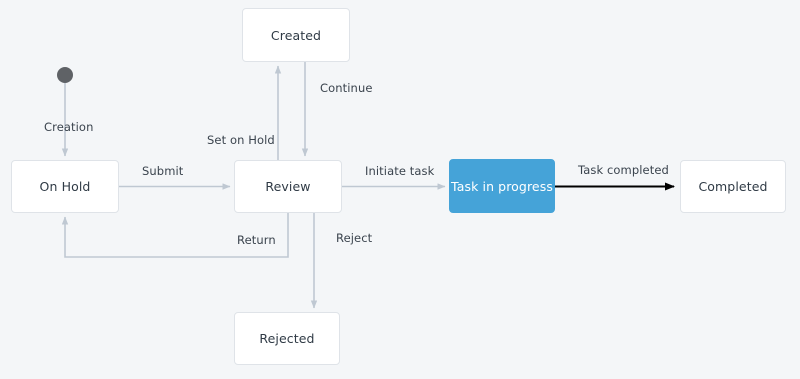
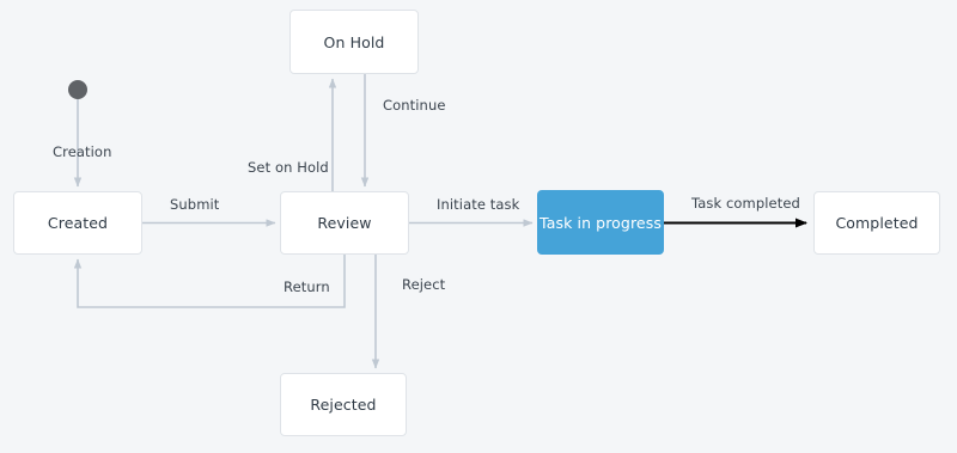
- On Hold
+ Created
  Review
- Created
+ On Hold
  Task in progress
  Completed
  Rejected
  Creation
  Submit
  Set on Hold
  Continue
  Initiate task
  Task completed
  Return
  Reject
